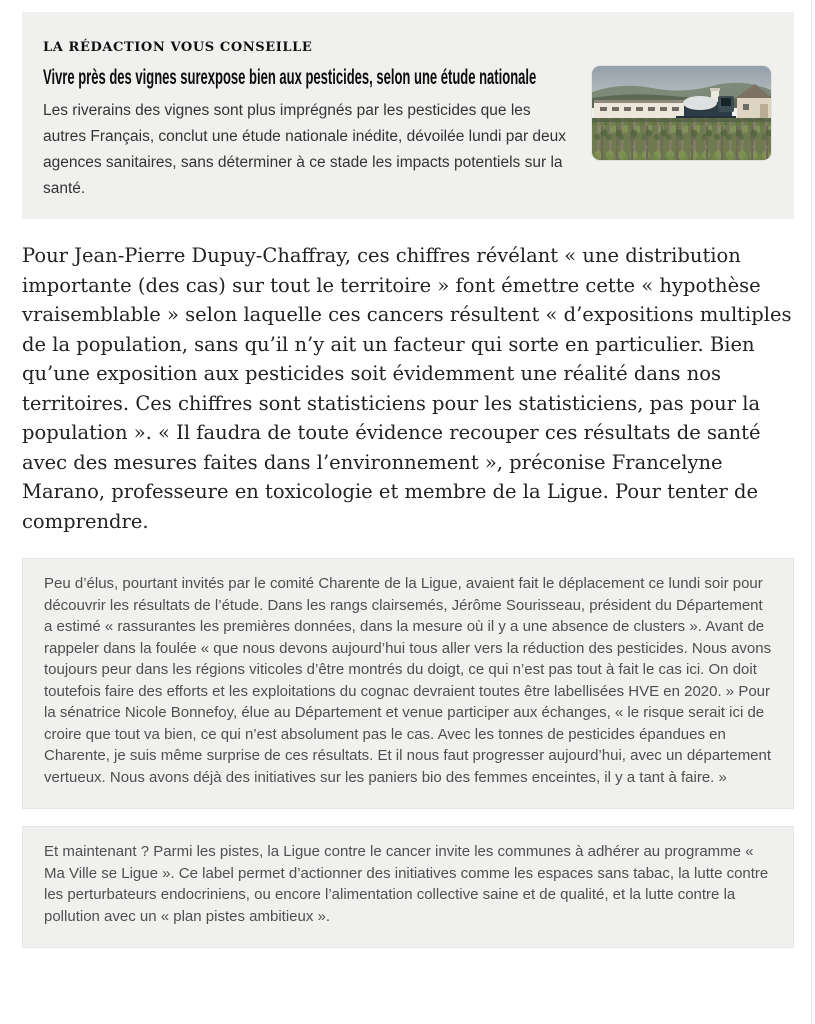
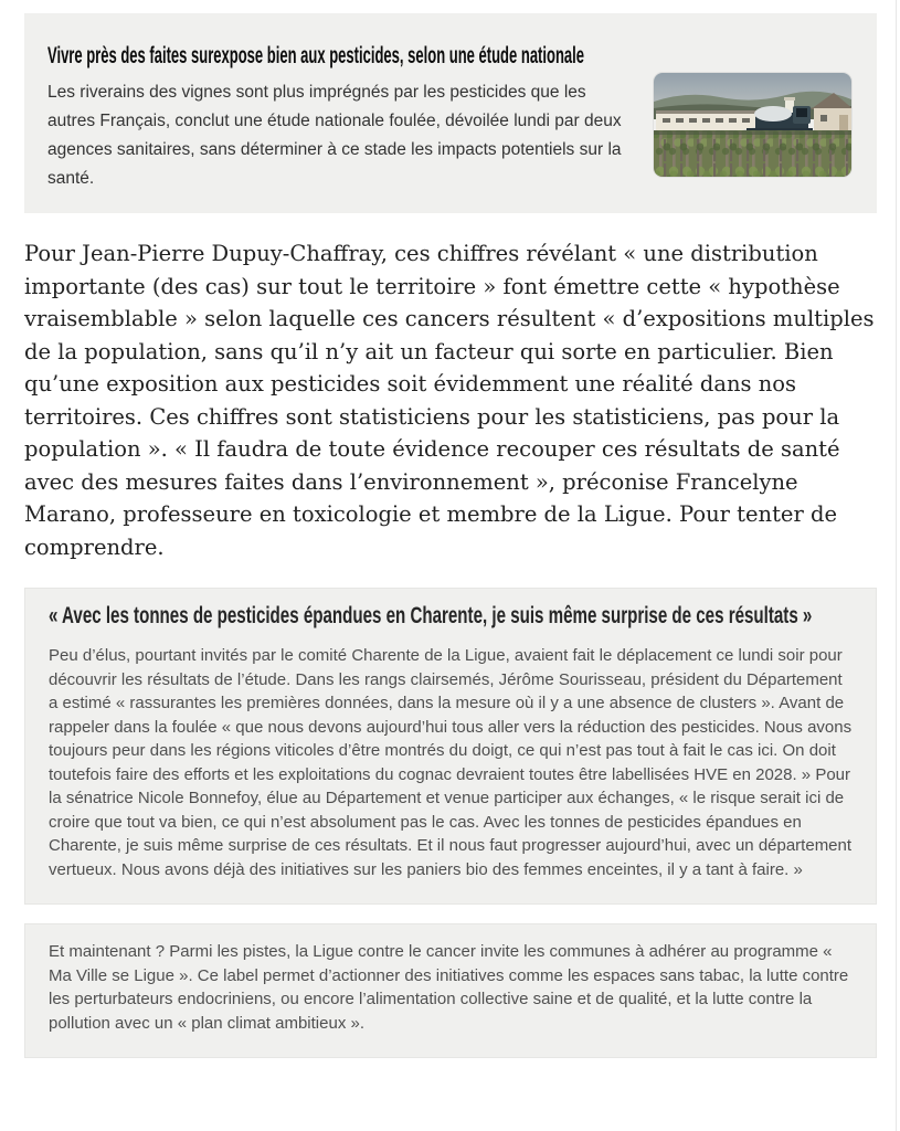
- LA RÉDACTION VOUS CONSEILLE
- Vivre près des vignes surexpose bien aux pesticides, selon une étude nationale
+ Vivre près des faites surexpose bien aux pesticides, selon une étude nationale
- Les riverains des vignes sont plus imprégnés par les pesticides que les autres Français, conclut une étude nationale inédite, dévoilée lundi par deux agences sanitaires, sans déterminer à ce stade les impacts potentiels sur la santé.
+ Les riverains des vignes sont plus imprégnés par les pesticides que les autres Français, conclut une étude nationale foulée, dévoilée lundi par deux agences sanitaires, sans déterminer à ce stade les impacts potentiels sur la santé.
  Pour Jean-Pierre Dupuy-Chaffray, ces chiffres révélant « une distribution importante (des cas) sur tout le territoire » font émettre cette « hypothèse vraisemblable » selon laquelle ces cancers résultent « d’expositions multiples de la population, sans qu’il n’y ait un facteur qui sorte en particulier. Bien qu’une exposition aux pesticides soit évidemment une réalité dans nos territoires. Ces chiffres sont statisticiens pour les statisticiens, pas pour la population ». « Il faudra de toute évidence recouper ces résultats de santé avec des mesures faites dans l’environnement », préconise Francelyne Marano, professeure en toxicologie et membre de la Ligue. Pour tenter de comprendre.
+ « Avec les tonnes de pesticides épandues en Charente, je suis même surprise de ces résultats »
- Peu d’élus, pourtant invités par le comité Charente de la Ligue, avaient fait le déplacement ce lundi soir pour découvrir les résultats de l’étude. Dans les rangs clairsemés, Jérôme Sourisseau, président du Département a estimé « rassurantes les premières données, dans la mesure où il y a une absence de clusters ». Avant de rappeler dans la foulée « que nous devons aujourd’hui tous aller vers la réduction des pesticides. Nous avons toujours peur dans les régions viticoles d’être montrés du doigt, ce qui n’est pas tout à fait le cas ici. On doit toutefois faire des efforts et les exploitations du cognac devraient toutes être labellisées HVE en 2020. » Pour la sénatrice Nicole Bonnefoy, élue au Département et venue participer aux échanges, « le risque serait ici de croire que tout va bien, ce qui n’est absolument pas le cas. Avec les tonnes de pesticides épandues en Charente, je suis même surprise de ces résultats. Et il nous faut progresser aujourd’hui, avec un département vertueux. Nous avons déjà des initiatives sur les paniers bio des femmes enceintes, il y a tant à faire. »
+ Peu d’élus, pourtant invités par le comité Charente de la Ligue, avaient fait le déplacement ce lundi soir pour découvrir les résultats de l’étude. Dans les rangs clairsemés, Jérôme Sourisseau, président du Département a estimé « rassurantes les premières données, dans la mesure où il y a une absence de clusters ». Avant de rappeler dans la foulée « que nous devons aujourd’hui tous aller vers la réduction des pesticides. Nous avons toujours peur dans les régions viticoles d’être montrés du doigt, ce qui n’est pas tout à fait le cas ici. On doit toutefois faire des efforts et les exploitations du cognac devraient toutes être labellisées HVE en 2028. » Pour la sénatrice Nicole Bonnefoy, élue au Département et venue participer aux échanges, « le risque serait ici de croire que tout va bien, ce qui n’est absolument pas le cas. Avec les tonnes de pesticides épandues en Charente, je suis même surprise de ces résultats. Et il nous faut progresser aujourd’hui, avec un département vertueux. Nous avons déjà des initiatives sur les paniers bio des femmes enceintes, il y a tant à faire. »
- Et maintenant ? Parmi les pistes, la Ligue contre le cancer invite les communes à adhérer au programme « Ma Ville se Ligue ». Ce label permet d’actionner des initiatives comme les espaces sans tabac, la lutte contre les perturbateurs endocriniens, ou encore l’alimentation collective saine et de qualité, et la lutte contre la pollution avec un « plan pistes ambitieux ».
+ Et maintenant ? Parmi les pistes, la Ligue contre le cancer invite les communes à adhérer au programme « Ma Ville se Ligue ». Ce label permet d’actionner des initiatives comme les espaces sans tabac, la lutte contre les perturbateurs endocriniens, ou encore l’alimentation collective saine et de qualité, et la lutte contre la pollution avec un « plan climat ambitieux ».
